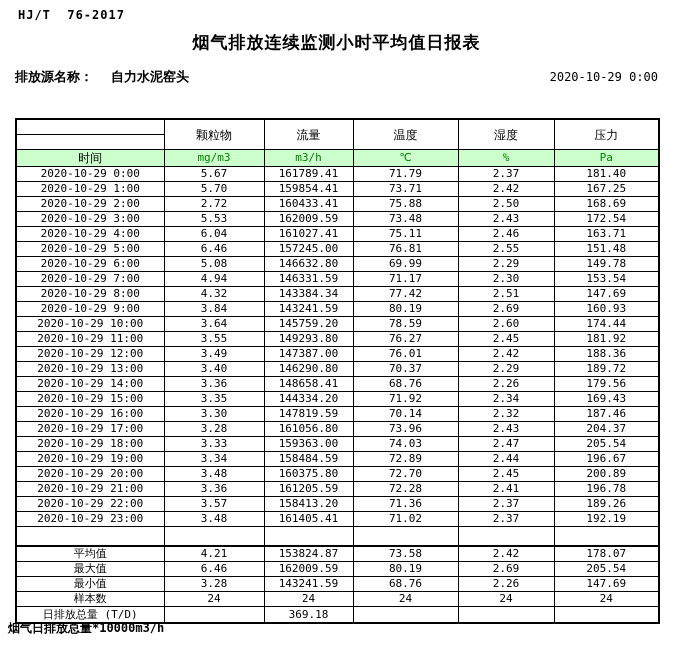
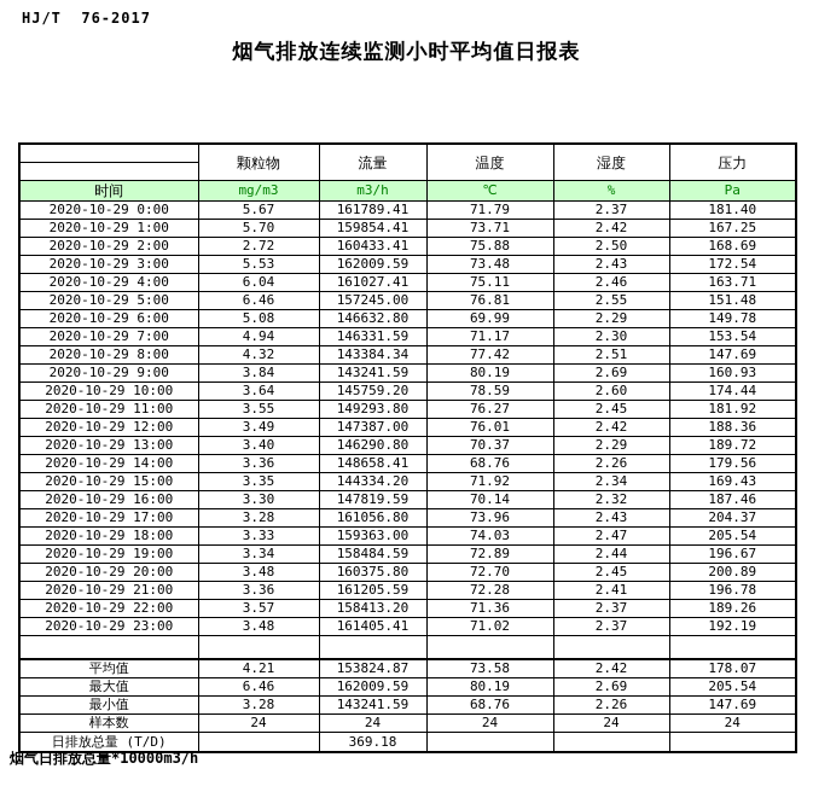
  HJ/T 76-2017
  烟气排放连续监测小时平均值日报表
- 排放源名称： 自力水泥窑头
- 2020-10-29 0:00
  	颗粒物	流量	温度	湿度	压力
  时间	mg/m3	m3/h	℃	%	Pa
  2020-10-29 0:00	5.67	161789.41	71.79	2.37	181.40
  2020-10-29 1:00	5.70	159854.41	73.71	2.42	167.25
  2020-10-29 2:00	2.72	160433.41	75.88	2.50	168.69
  2020-10-29 3:00	5.53	162009.59	73.48	2.43	172.54
  2020-10-29 4:00	6.04	161027.41	75.11	2.46	163.71
  2020-10-29 5:00	6.46	157245.00	76.81	2.55	151.48
  2020-10-29 6:00	5.08	146632.80	69.99	2.29	149.78
  2020-10-29 7:00	4.94	146331.59	71.17	2.30	153.54
  2020-10-29 8:00	4.32	143384.34	77.42	2.51	147.69
  2020-10-29 9:00	3.84	143241.59	80.19	2.69	160.93
  2020-10-29 10:00	3.64	145759.20	78.59	2.60	174.44
  2020-10-29 11:00	3.55	149293.80	76.27	2.45	181.92
  2020-10-29 12:00	3.49	147387.00	76.01	2.42	188.36
  2020-10-29 13:00	3.40	146290.80	70.37	2.29	189.72
  2020-10-29 14:00	3.36	148658.41	68.76	2.26	179.56
  2020-10-29 15:00	3.35	144334.20	71.92	2.34	169.43
  2020-10-29 16:00	3.30	147819.59	70.14	2.32	187.46
  2020-10-29 17:00	3.28	161056.80	73.96	2.43	204.37
  2020-10-29 18:00	3.33	159363.00	74.03	2.47	205.54
  2020-10-29 19:00	3.34	158484.59	72.89	2.44	196.67
  2020-10-29 20:00	3.48	160375.80	72.70	2.45	200.89
  2020-10-29 21:00	3.36	161205.59	72.28	2.41	196.78
  2020-10-29 22:00	3.57	158413.20	71.36	2.37	189.26
  2020-10-29 23:00	3.48	161405.41	71.02	2.37	192.19
  平均值	4.21	153824.87	73.58	2.42	178.07
  最大值	6.46	162009.59	80.19	2.69	205.54
  最小值	3.28	143241.59	68.76	2.26	147.69
  样本数	24	24	24	24	24
  日排放总量 (T/D)		369.18
  烟气日排放总量*10000m3/h
